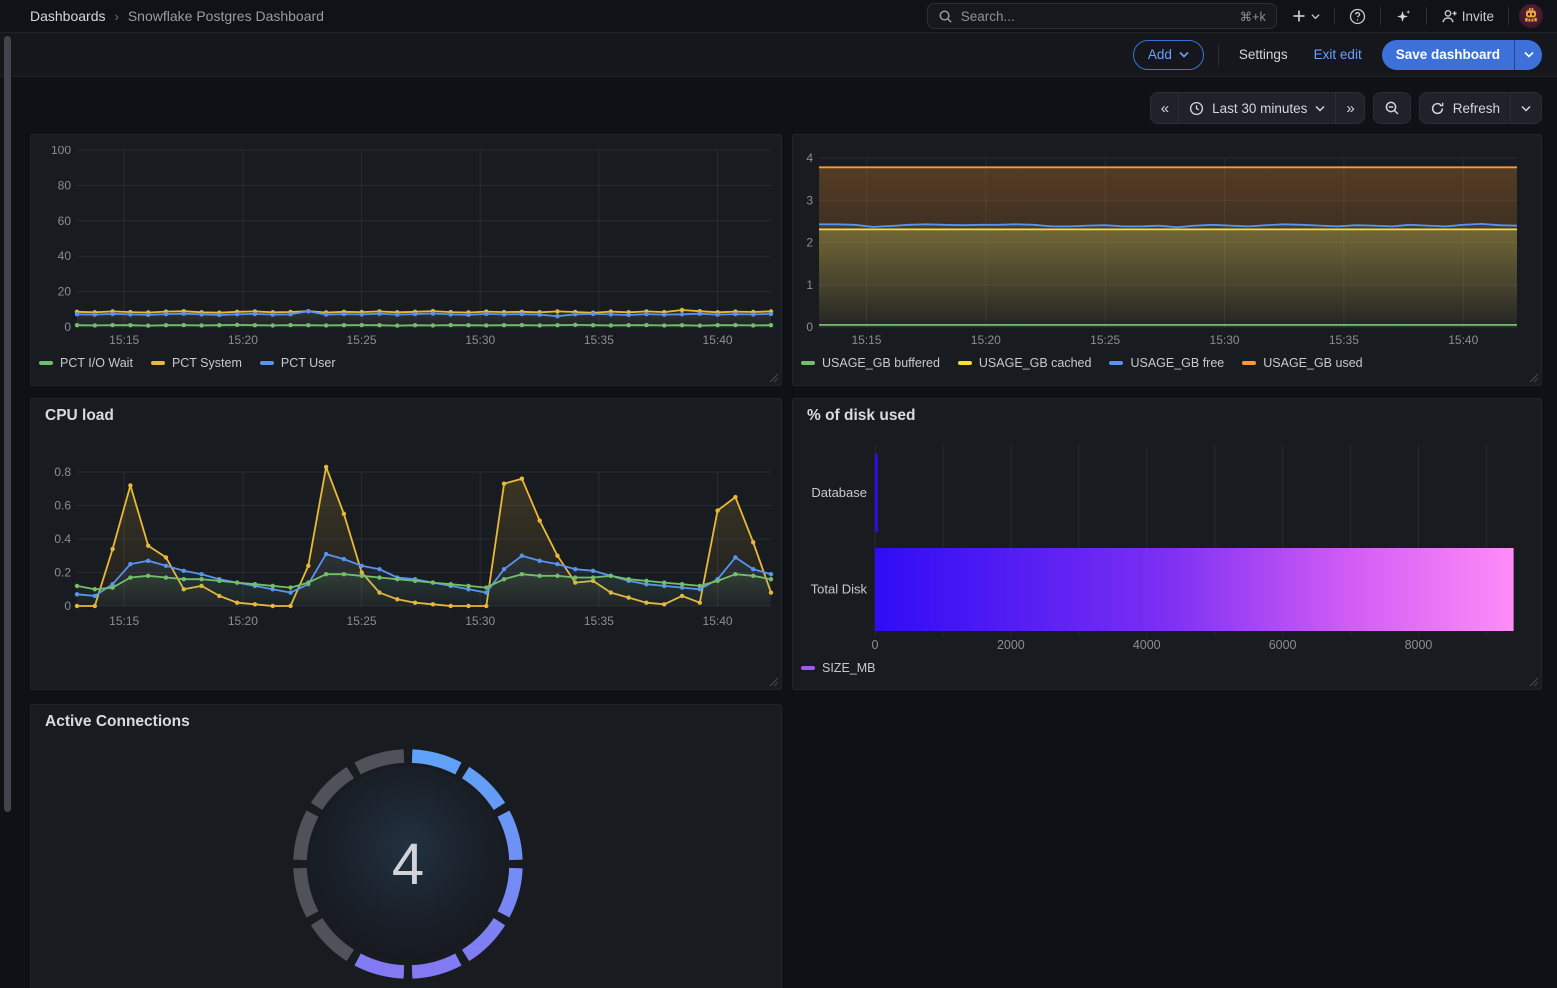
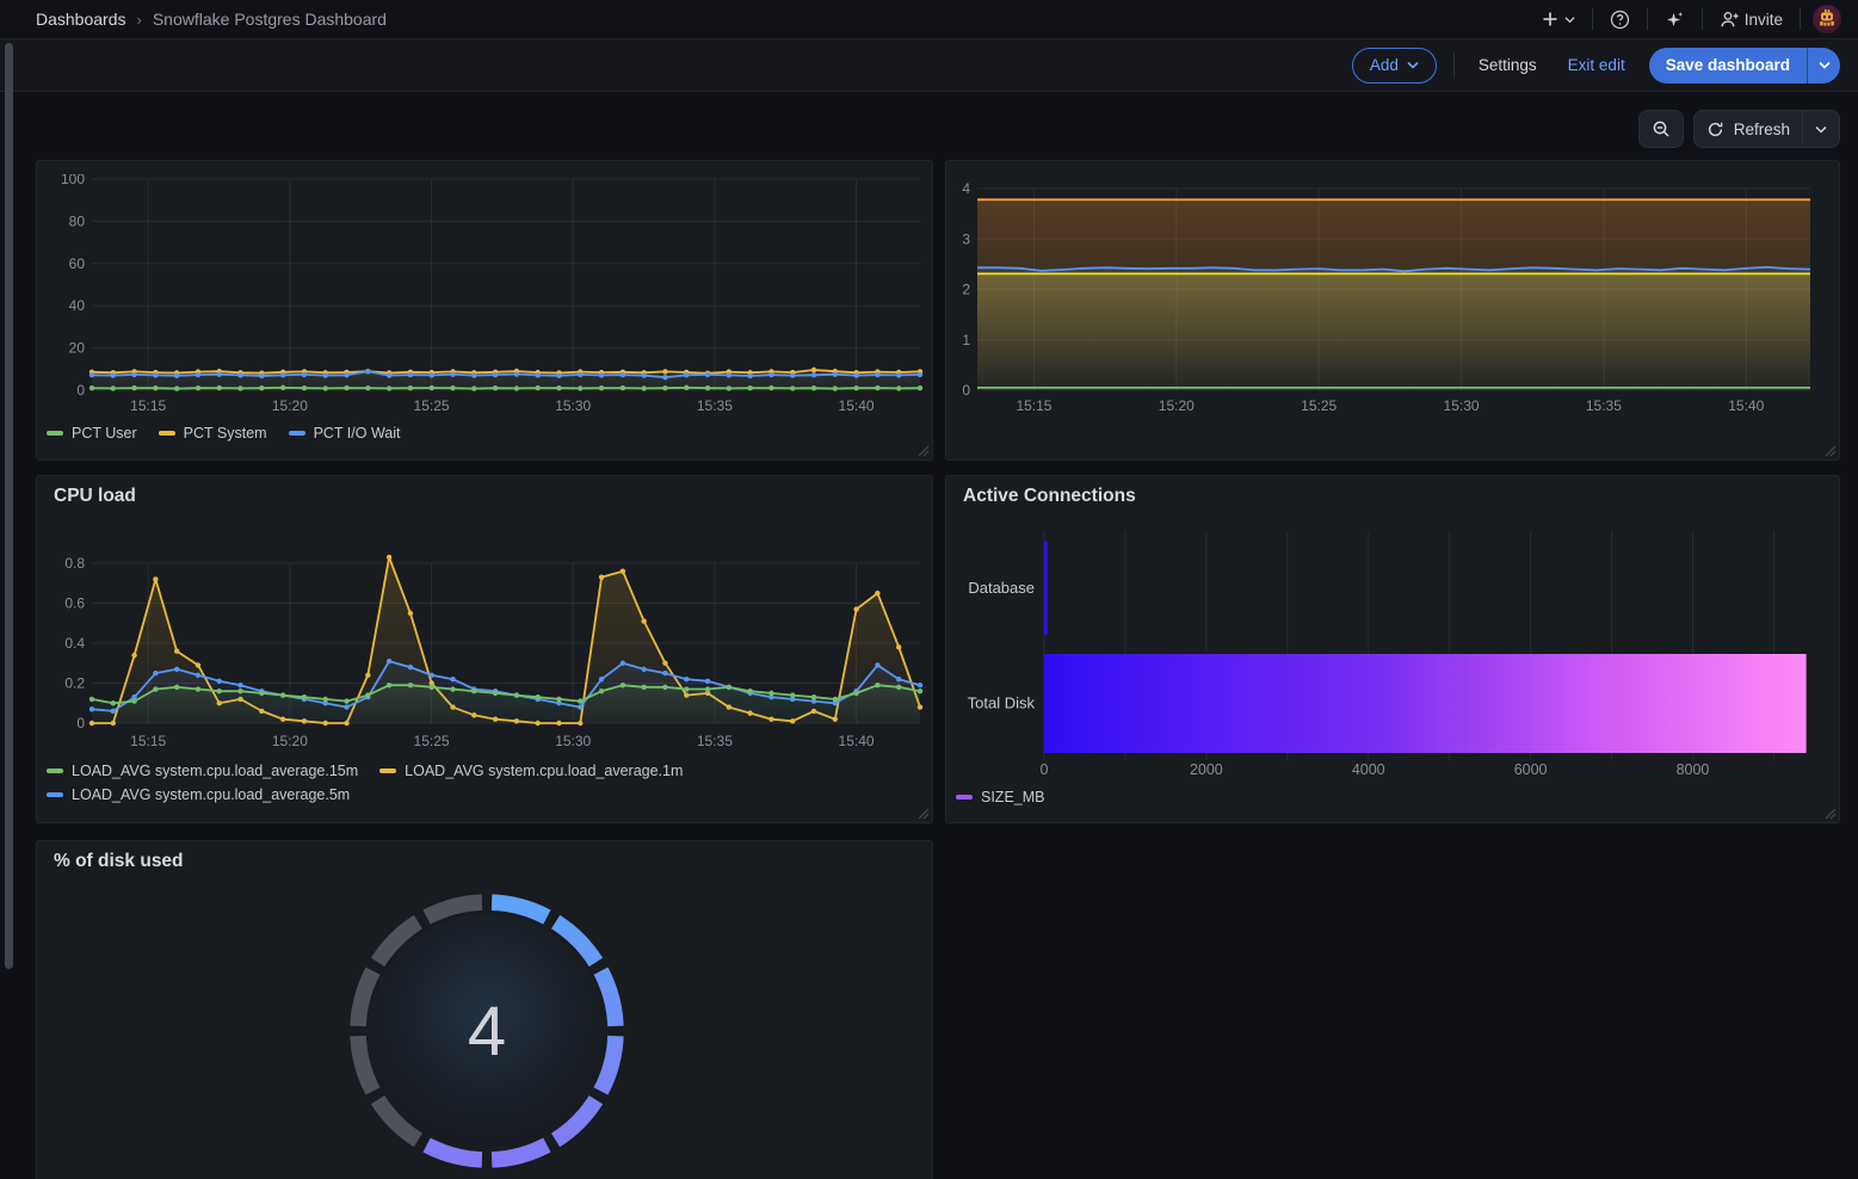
  Dashboards
  ›
  Snowflake Postgres Dashboard
- Search...
- ⌘+k
  Invite
  Add
  Settings
  Exit edit
  Save dashboard
- «
- Last 30 minutes
- »
  Refresh
  0
  20
  40
  60
  80
  100
  15:15
  15:20
  15:25
  15:30
  15:35
  15:40
- PCT I/O Wait
+ PCT User
  PCT System
- PCT User
+ PCT I/O Wait
  0
  1
  2
  3
  4
  15:15
  15:20
  15:25
  15:30
  15:35
  15:40
- USAGE_GB buffered
- USAGE_GB cached
- USAGE_GB free
- USAGE_GB used
  CPU load
  0
  0.2
  0.4
  0.6
  0.8
  15:15
  15:20
  15:25
  15:30
  15:35
  15:40
+ LOAD_AVG system.cpu.load_average.15m
+ LOAD_AVG system.cpu.load_average.1m
+ LOAD_AVG system.cpu.load_average.5m
- % of disk used
+ Active Connections
  0
  2000
  4000
  6000
  8000
  Database
  Total Disk
  SIZE_MB
- Active Connections
+ % of disk used
  4
